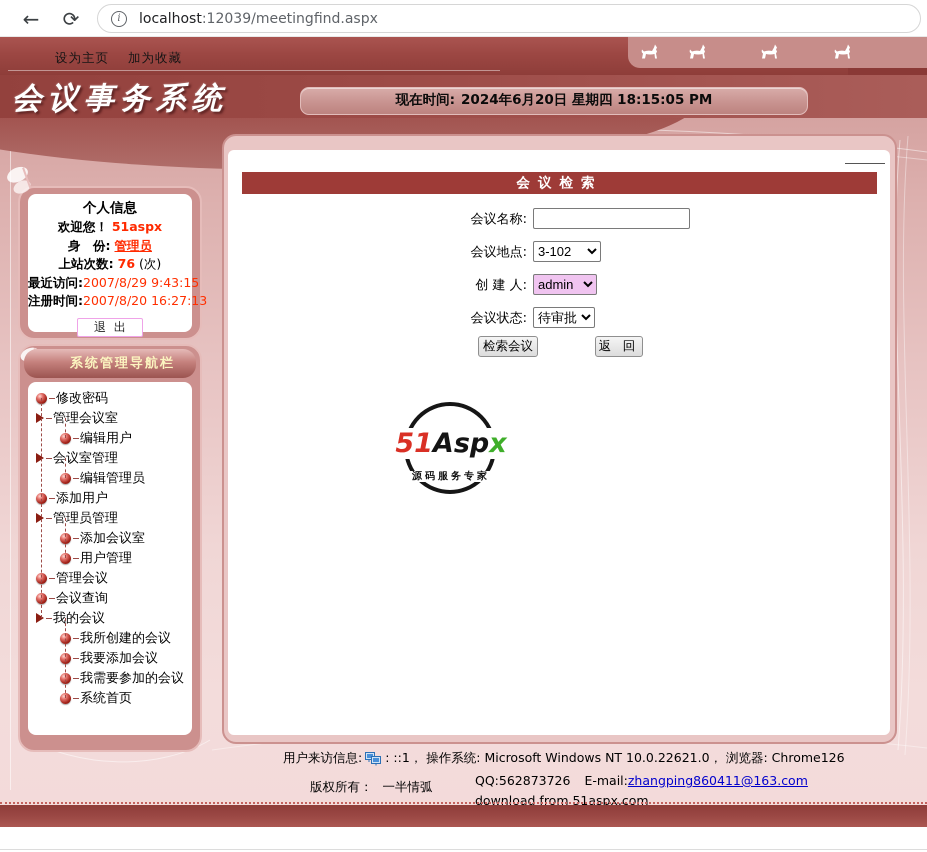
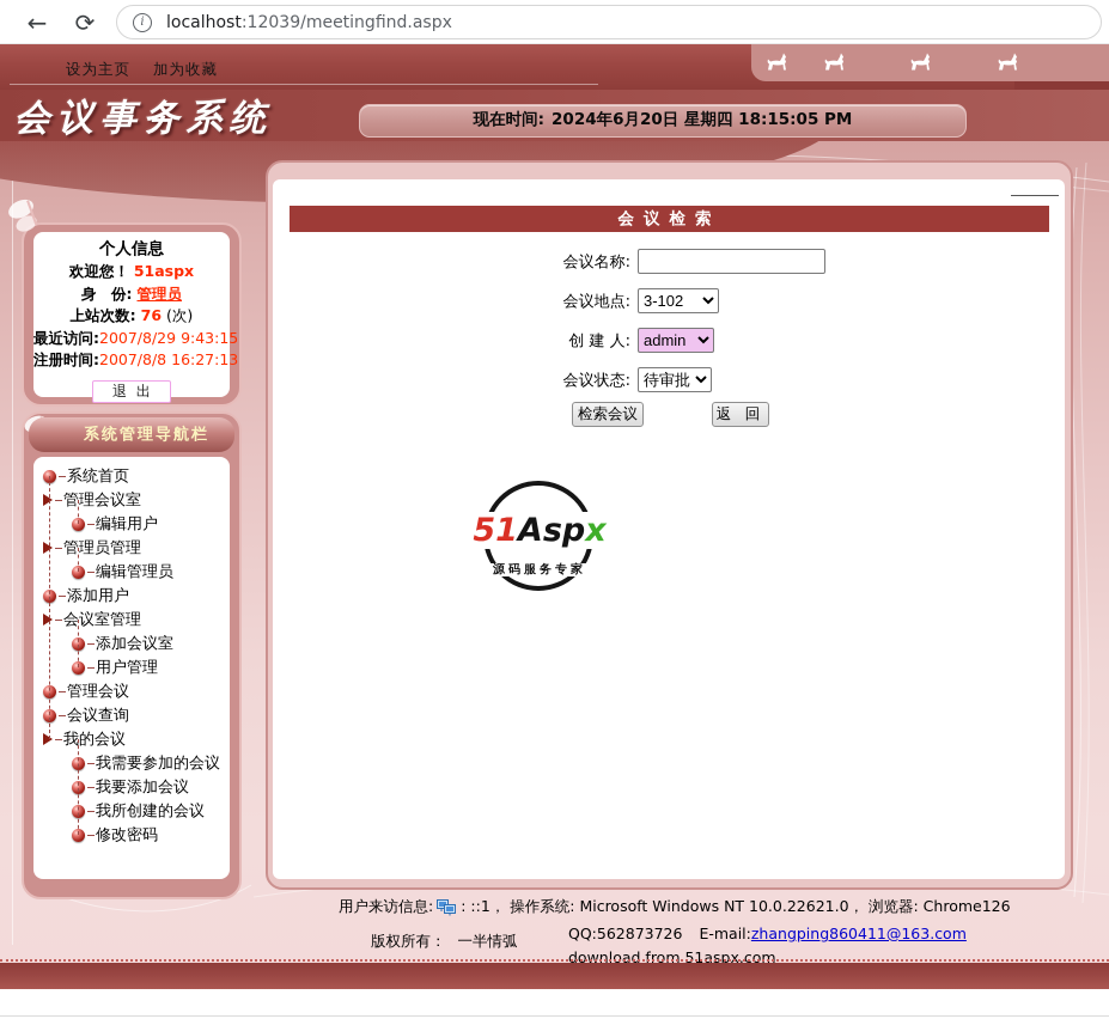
  ←
  ⟳
  i
  localhost:12039/meetingfind.aspx
  设为主页
  加为收藏
  会议事务系统
  现在时间:
  2024年6月20日 星期四 18:15:05 PM
  个人信息
  欢迎您！ 51aspx
  身 份: 管理员
  上站次数: 76 (次)
  最近访问:2007/8/29 9:43:15
- 注册时间:2007/8/20 16:27:13
+ 注册时间:2007/8/8 16:27:13
  退出
  系统管理导航栏
- 修改密码
+ 系统首页
  管理会议室
  编辑用户
- 会议室管理
+ 管理员管理
  编辑管理员
  添加用户
- 管理员管理
+ 会议室管理
  添加会议室
  用户管理
  管理会议
  会议查询
  我的会议
- 我所创建的会议
+ 我需要参加的会议
  我要添加会议
- 我需要参加的会议
+ 我所创建的会议
- 系统首页
+ 修改密码
  会议检索
  会议名称:
  会议地点:
  3-102
  创 建 人:
  admin
  会议状态:
  待审批
  检索会议
  返 回
  51Aspx
  源码服务专家
  用户来访信息:
  : ::1， 操作系统: Microsoft Windows NT 10.0.22621.0， 浏览器: Chrome126
  版权所有：
  一半情弧
  QQ:562873726 E-mail:zhangping860411@163.com download from 51aspx.com
